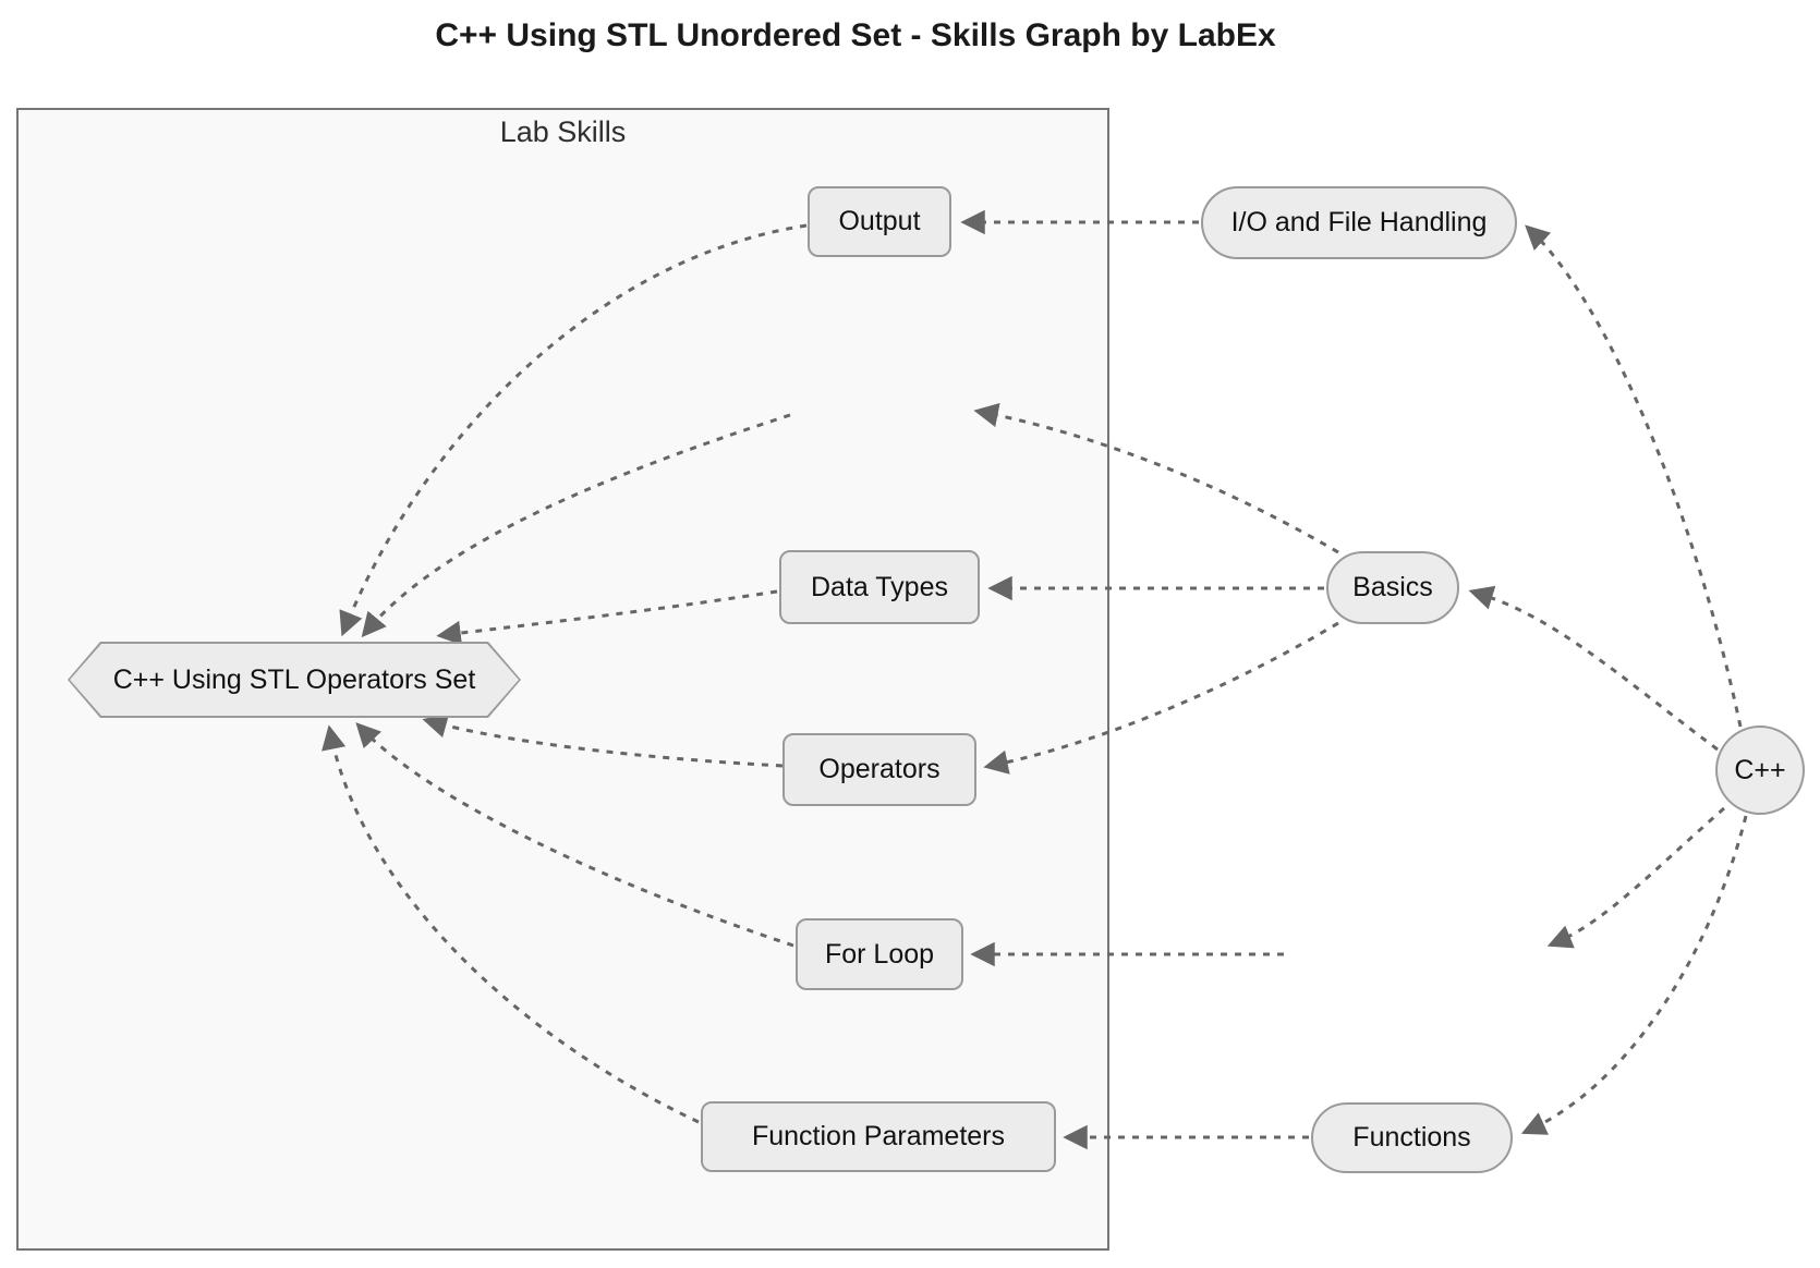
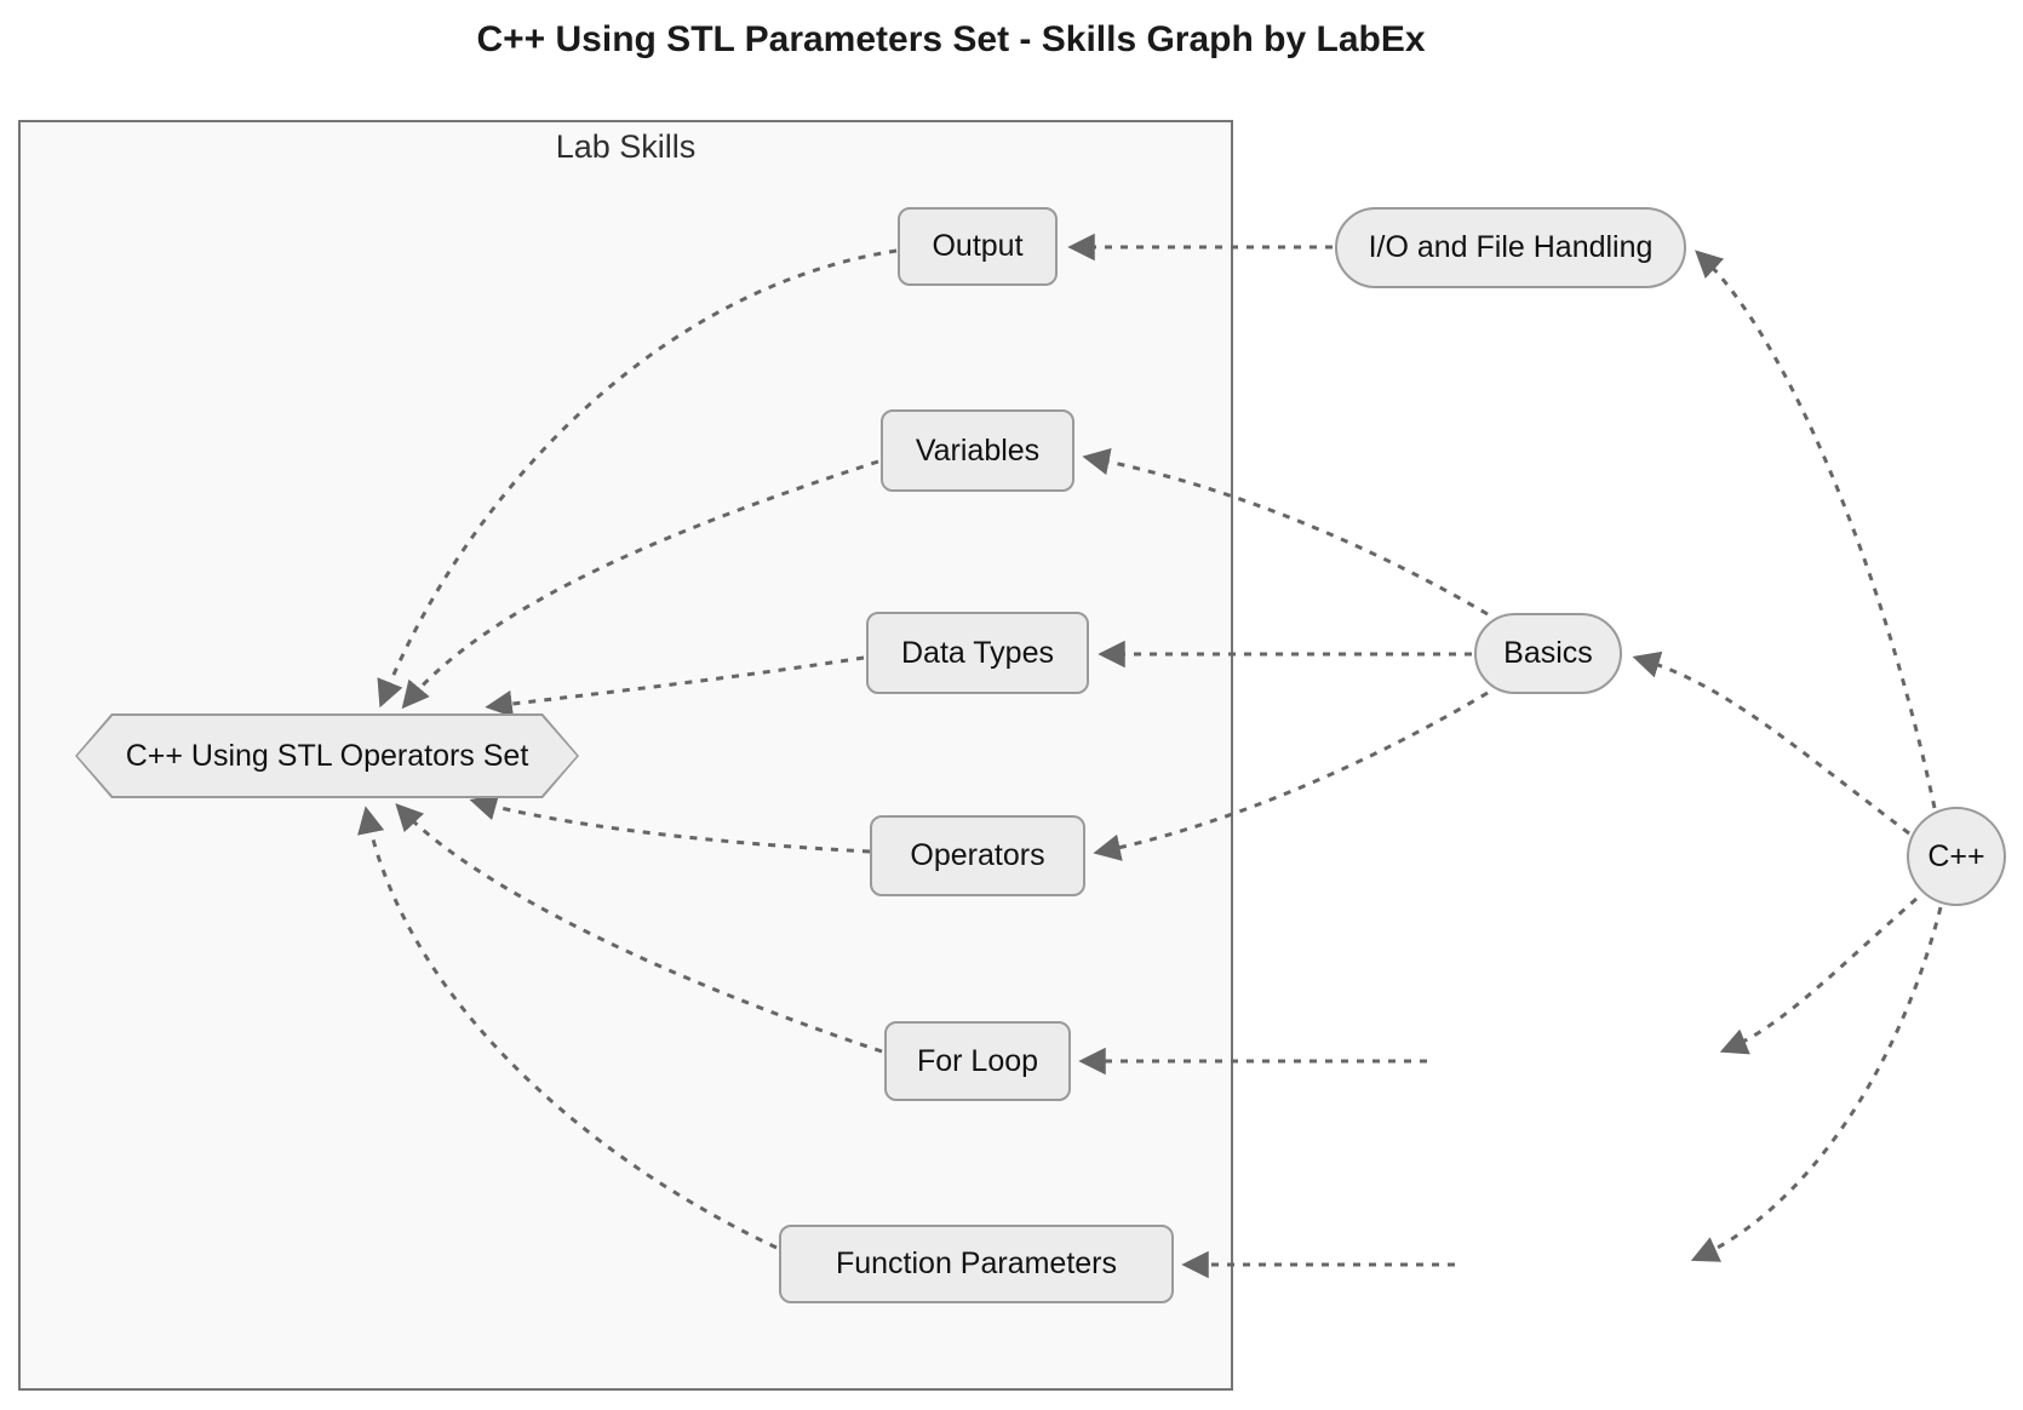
- C++ Using STL Unordered Set - Skills Graph by LabEx
+ C++ Using STL Parameters Set - Skills Graph by LabEx
  Lab Skills
  Output
+ Variables
  Data Types
  Operators
  For Loop
  Function Parameters
  I/O and File Handling
  Basics
- Functions
  C++
  C++ Using STL Operators Set
